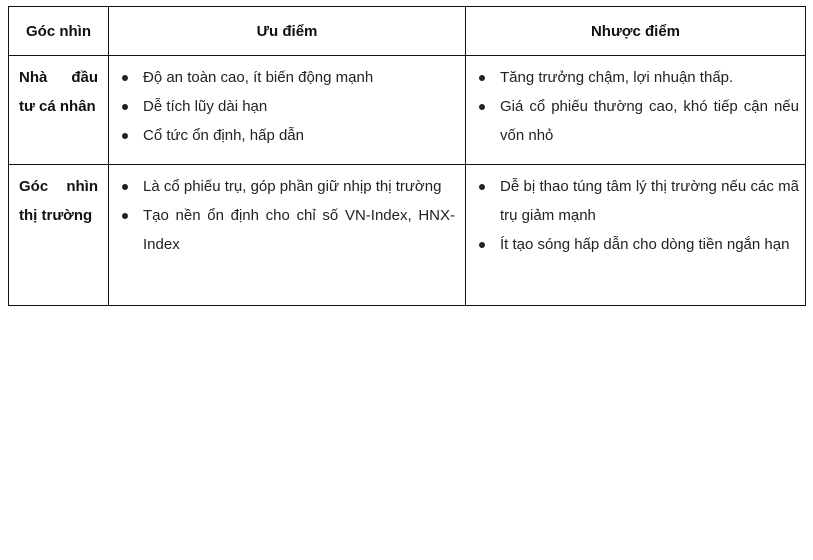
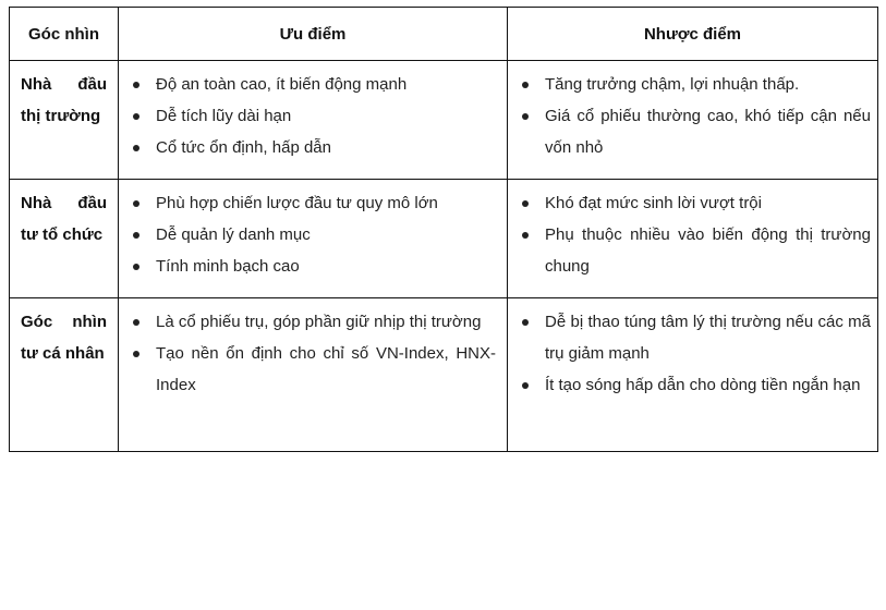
  Góc nhìn	Ưu điểm	Nhược điểm
- Nhà đầu tư cá nhân	Độ an toàn cao, ít biến động mạnh Dễ tích lũy dài hạn Cổ tức ổn định, hấp dẫn	Tăng trưởng chậm, lợi nhuận thấp. Giá cổ phiếu thường cao, khó tiếp cận nếu vốn nhỏ
+ Nhà đầu thị trường	Độ an toàn cao, ít biến động mạnh Dễ tích lũy dài hạn Cổ tức ổn định, hấp dẫn	Tăng trưởng chậm, lợi nhuận thấp. Giá cổ phiếu thường cao, khó tiếp cận nếu vốn nhỏ
+ Nhà đầu tư tổ chức	Phù hợp chiến lược đầu tư quy mô lớn Dễ quản lý danh mục Tính minh bạch cao	Khó đạt mức sinh lời vượt trội Phụ thuộc nhiều vào biến động thị trường chung
- Góc nhìn thị trường	Là cổ phiếu trụ, góp phần giữ nhịp thị trường Tạo nền ổn định cho chỉ số VN-Index, HNX-Index	Dễ bị thao túng tâm lý thị trường nếu các mã trụ giảm mạnh Ít tạo sóng hấp dẫn cho dòng tiền ngắn hạn
+ Góc nhìn tư cá nhân	Là cổ phiếu trụ, góp phần giữ nhịp thị trường Tạo nền ổn định cho chỉ số VN-Index, HNX-Index	Dễ bị thao túng tâm lý thị trường nếu các mã trụ giảm mạnh Ít tạo sóng hấp dẫn cho dòng tiền ngắn hạn
